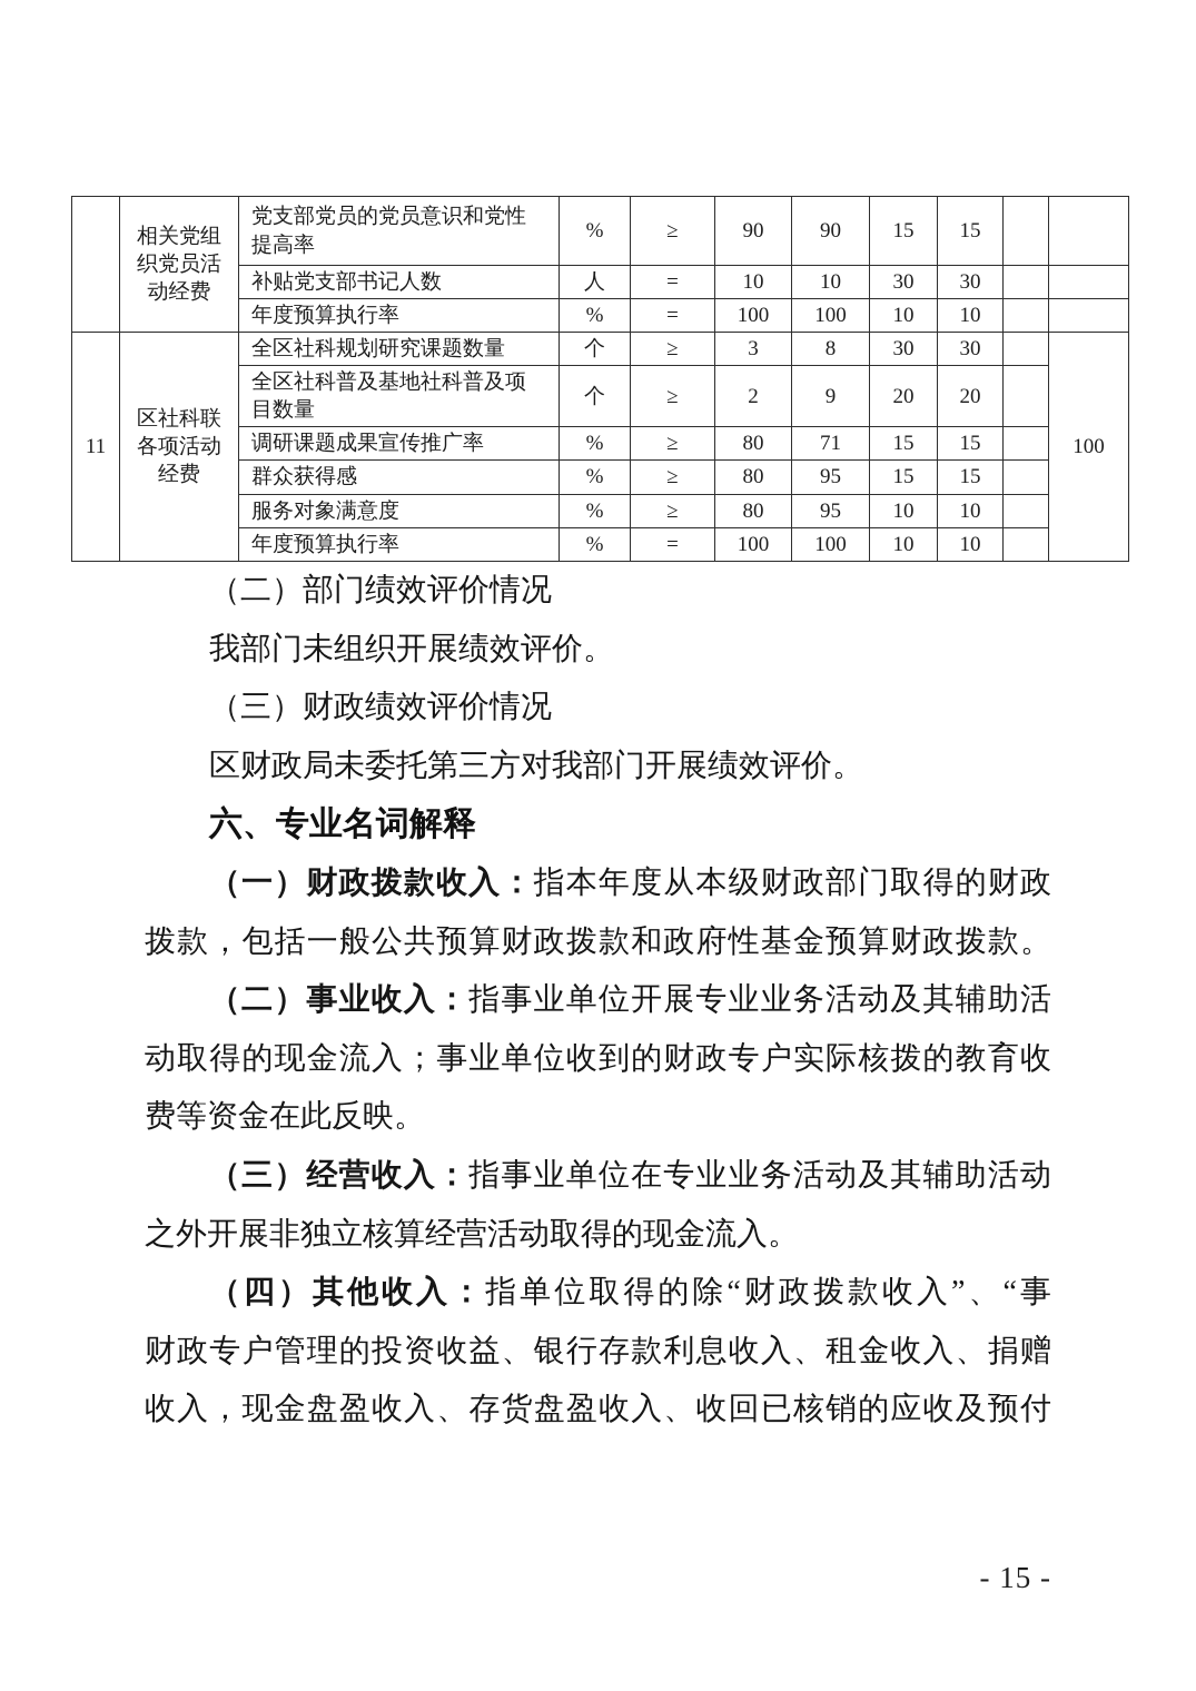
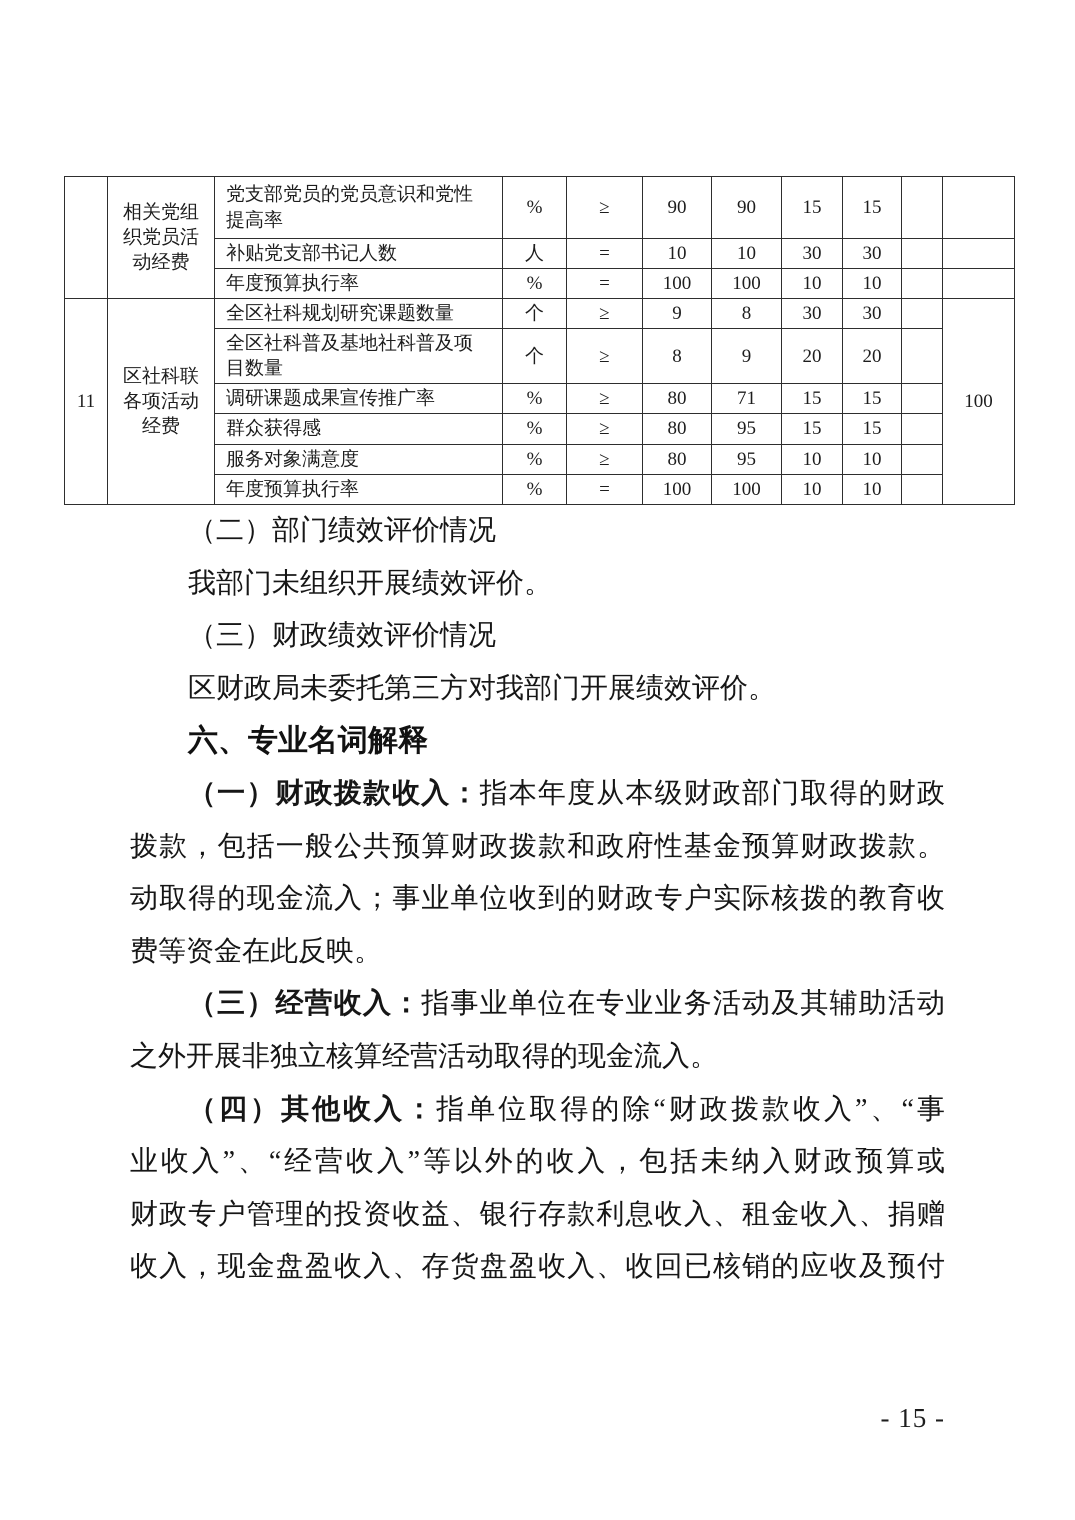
  	相关党组织党员活动经费	党支部党员的党员意识和党性提高率	%	≥	90	90	15	15
  补贴党支部书记人数	人	=	10	10	30	30
  年度预算执行率	%	=	100	100	10	10
- 11	区社科联各项活动经费	全区社科规划研究课题数量	个	≥	3	8	30	30		100
+ 11	区社科联各项活动经费	全区社科规划研究课题数量	个	≥	9	8	30	30		100
- 全区社科普及基地社科普及项目数量	个	≥	2	9	20	20
+ 全区社科普及基地社科普及项目数量	个	≥	8	9	20	20
  调研课题成果宣传推广率	%	≥	80	71	15	15
  群众获得感	%	≥	80	95	15	15
  服务对象满意度	%	≥	80	95	10	10
  年度预算执行率	%	=	100	100	10	10
  （二）部门绩效评价情况
  我部门未组织开展绩效评价。
  （三）财政绩效评价情况
  区财政局未委托第三方对我部门开展绩效评价。
  六、专业名词解释
  （一）财政拨款收入：指本年度从本级财政部门取得的财政
  拨款，包括一般公共预算财政拨款和政府性基金预算财政拨款。
- （二）事业收入：指事业单位开展专业业务活动及其辅助活
  动取得的现金流入；事业单位收到的财政专户实际核拨的教育收
  费等资金在此反映。
  （三）经营收入：指事业单位在专业业务活动及其辅助活动
  之外开展非独立核算经营活动取得的现金流入。
  （四）其他收入：指单位取得的除“财政拨款收入”、“事
+ 业收入”、“经营收入”等以外的收入，包括未纳入财政预算或
  财政专户管理的投资收益、银行存款利息收入、租金收入、捐赠
  收入，现金盘盈收入、存货盘盈收入、收回已核销的应收及预付
  - 15 -
